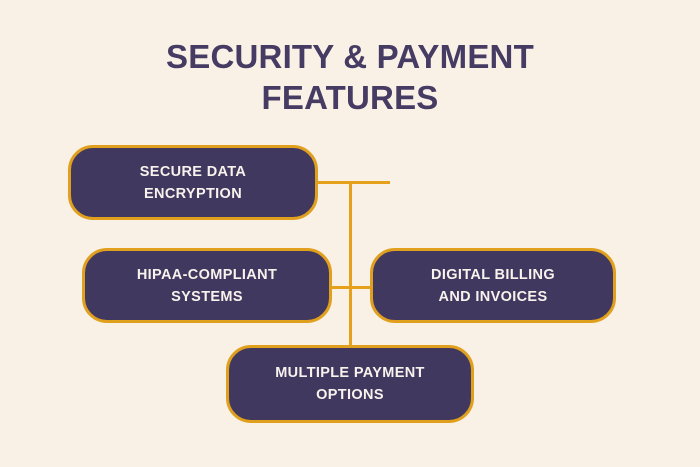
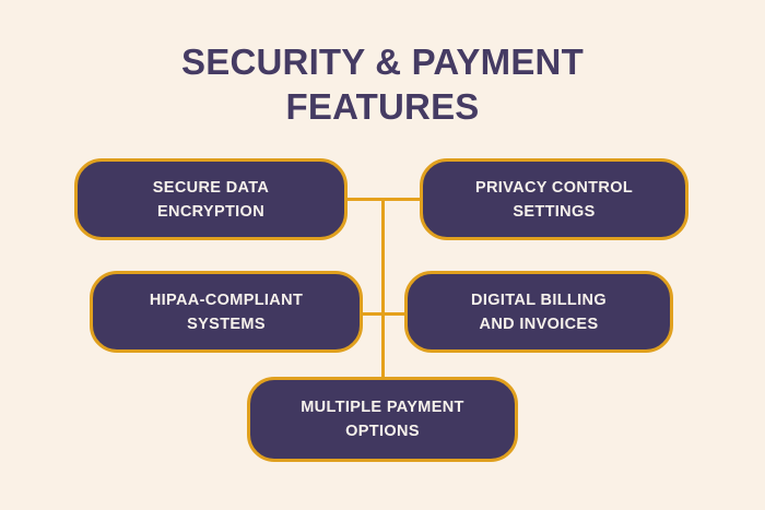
  SECURITY & PAYMENT
  FEATURES
  SECURE DATA
  ENCRYPTION
+ PRIVACY CONTROL
+ SETTINGS
  HIPAA-COMPLIANT
  SYSTEMS
  DIGITAL BILLING
  AND INVOICES
  MULTIPLE PAYMENT
  OPTIONS
